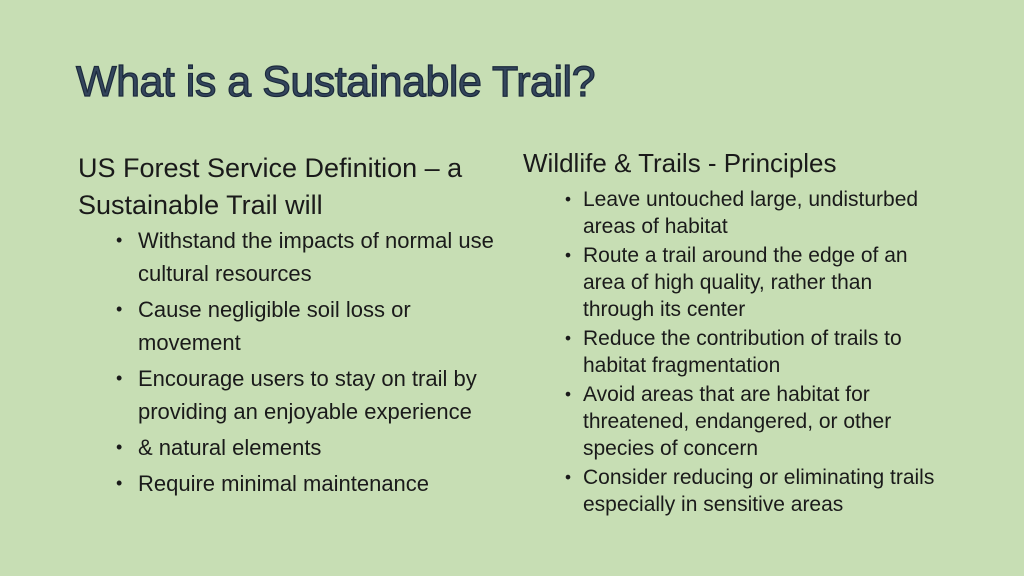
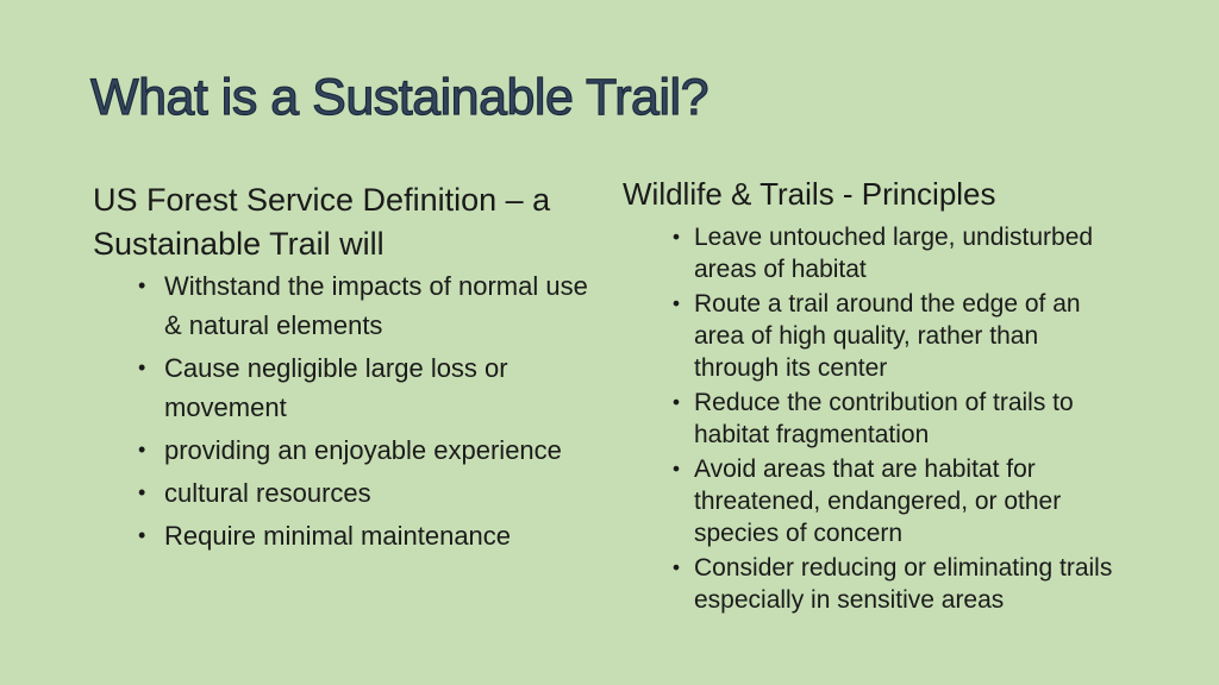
  What is a Sustainable Trail?
  US Forest Service Definition – a
  Sustainable Trail will
  •
  Withstand the impacts of normal use
- cultural resources
+ & natural elements
  •
- Cause negligible soil loss or
+ Cause negligible large loss or
  movement
  •
- Encourage users to stay on trail by
  providing an enjoyable experience
  •
- & natural elements
+ cultural resources
  •
  Require minimal maintenance
  Wildlife & Trails - Principles
  •
  Leave untouched large, undisturbed
  areas of habitat
  •
  Route a trail around the edge of an
  area of high quality, rather than
  through its center
  •
  Reduce the contribution of trails to
  habitat fragmentation
  •
  Avoid areas that are habitat for
  threatened, endangered, or other
  species of concern
  •
  Consider reducing or eliminating trails
  especially in sensitive areas
